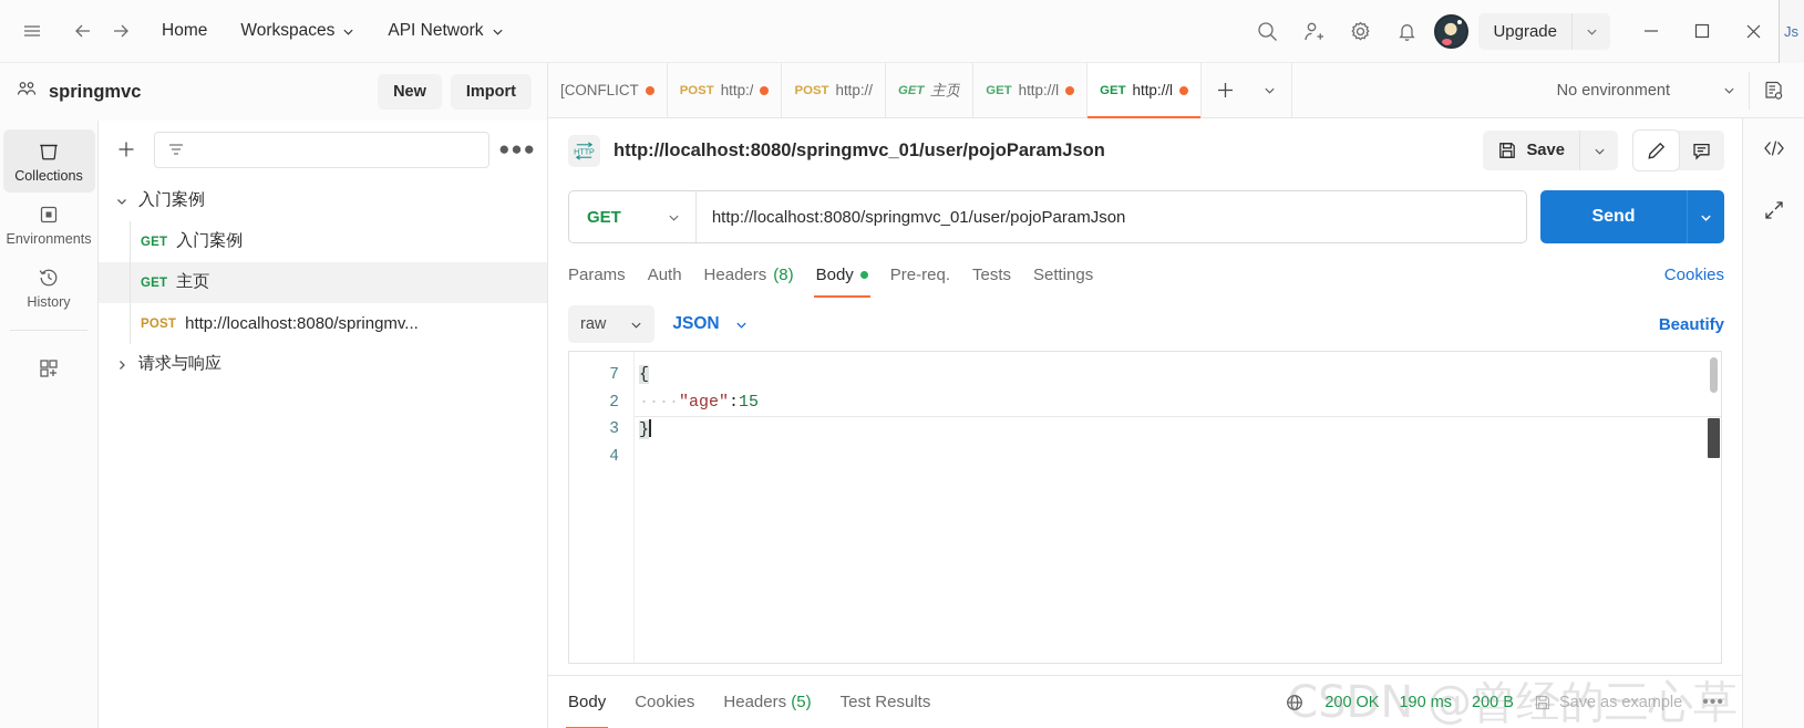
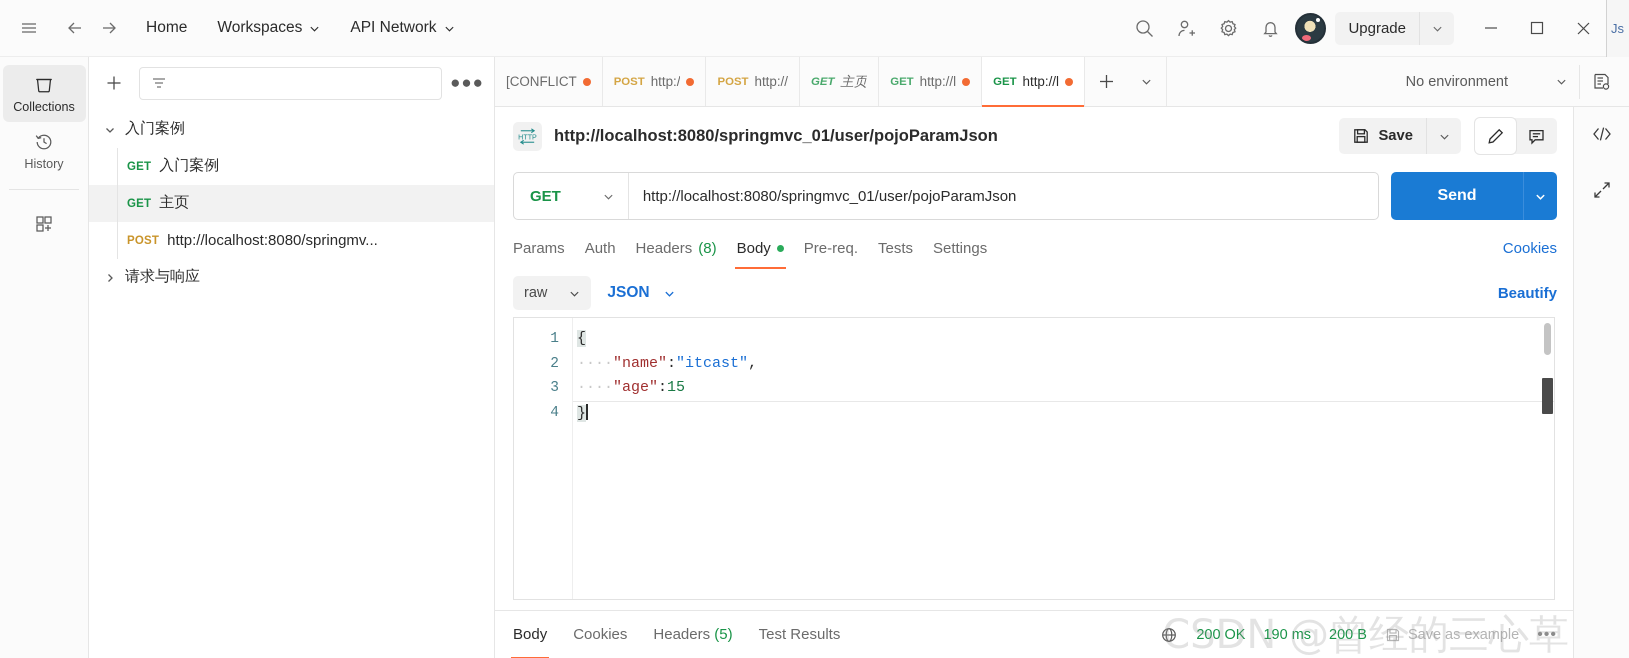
  Home
  Workspaces
  API Network
  Upgrade
  Js
- springmvc
- New
- Import
  Collections
- Environments
  History
  ●●●
  入门案例
  GET
  入门案例
  GET
  主页
  POST
  http://localhost:8080/springmv...
  请求与响应
  [CONFLICT
  POST
  http:/
  POST
  http://
  GET
  主页
  GET
  http://l
  GET
  http://l
  No environment
  HTTP
  http://localhost:8080/springmvc_01/user/pojoParamJson
  Save
  GET
  http://localhost:8080/springmvc_01/user/pojoParamJson
  Send
  Params
  Auth
  Headers
  (8)
  Body
  Pre-req.
  Tests
  Settings
  Cookies
  raw
  JSON
  Beautify
- 7
+ 1
  2
  3
  4
  {
+ ····"name":"itcast",
  ····"age":15
  }
  Body
  Cookies
  Headers
  (5)
  Test Results
  200 OK
  190 ms
  200 B
  Save as example
  •••
  CSDN @曾经的三心草
